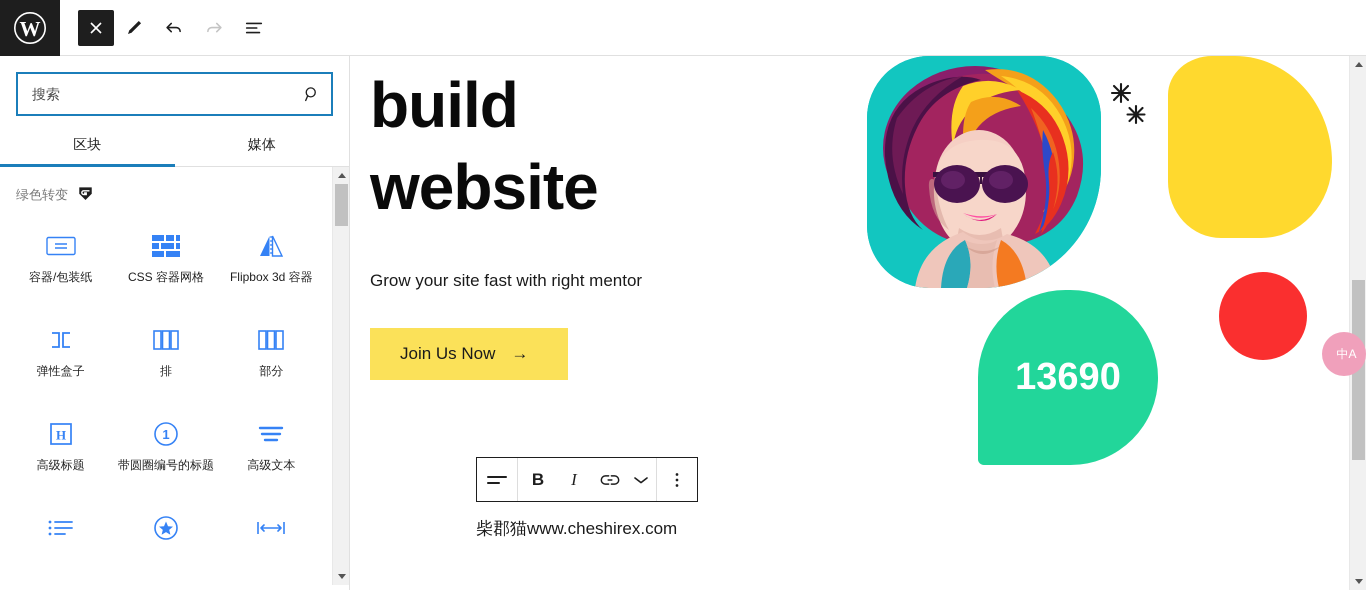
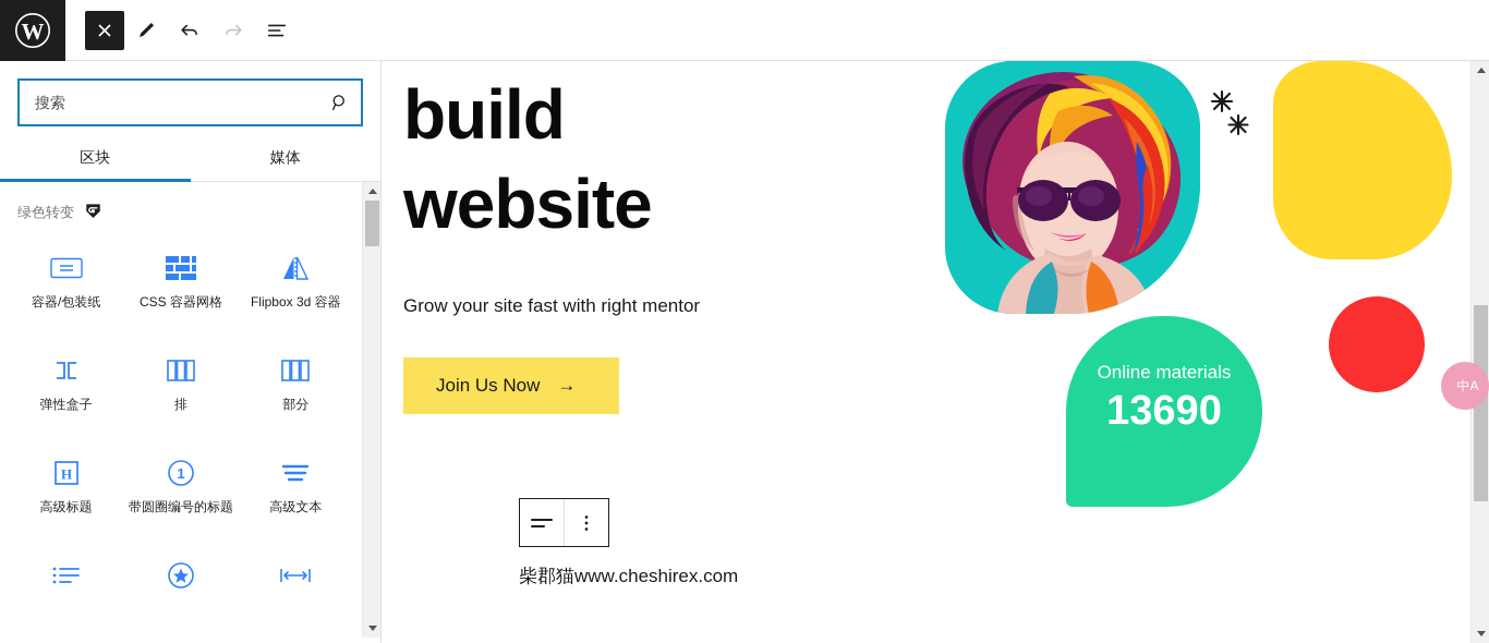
  W
  搜索
  区块
  媒体
  绿色转变
  容器/包装纸
  CSS 容器网格
  Flipbox 3d 容器
  弹性盒子
  排
  部分
  H
  高级标题
  1
  带圆圈编号的标题
  高级文本
  build
  website
  Grow your site fast with right mentor
  Join Us Now
  →
+ Online materials
  13690
- B
- I
  柴郡猫www.cheshirex.com
  中A
